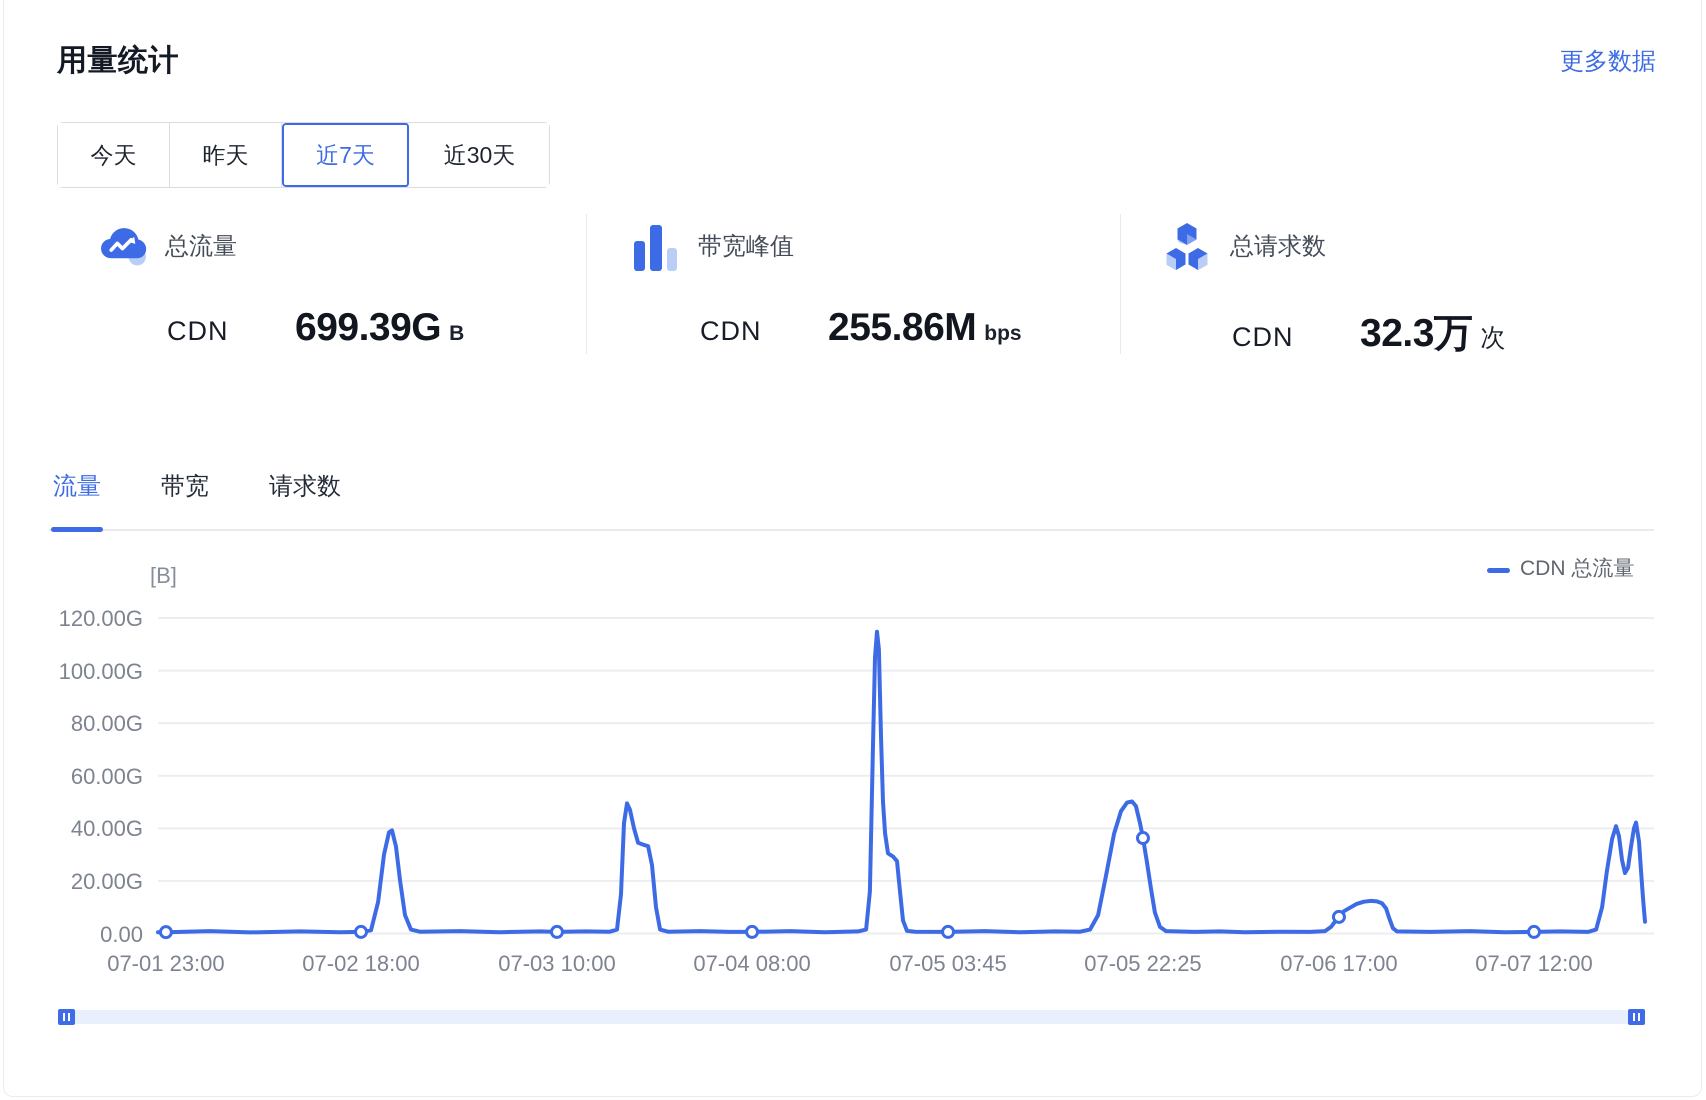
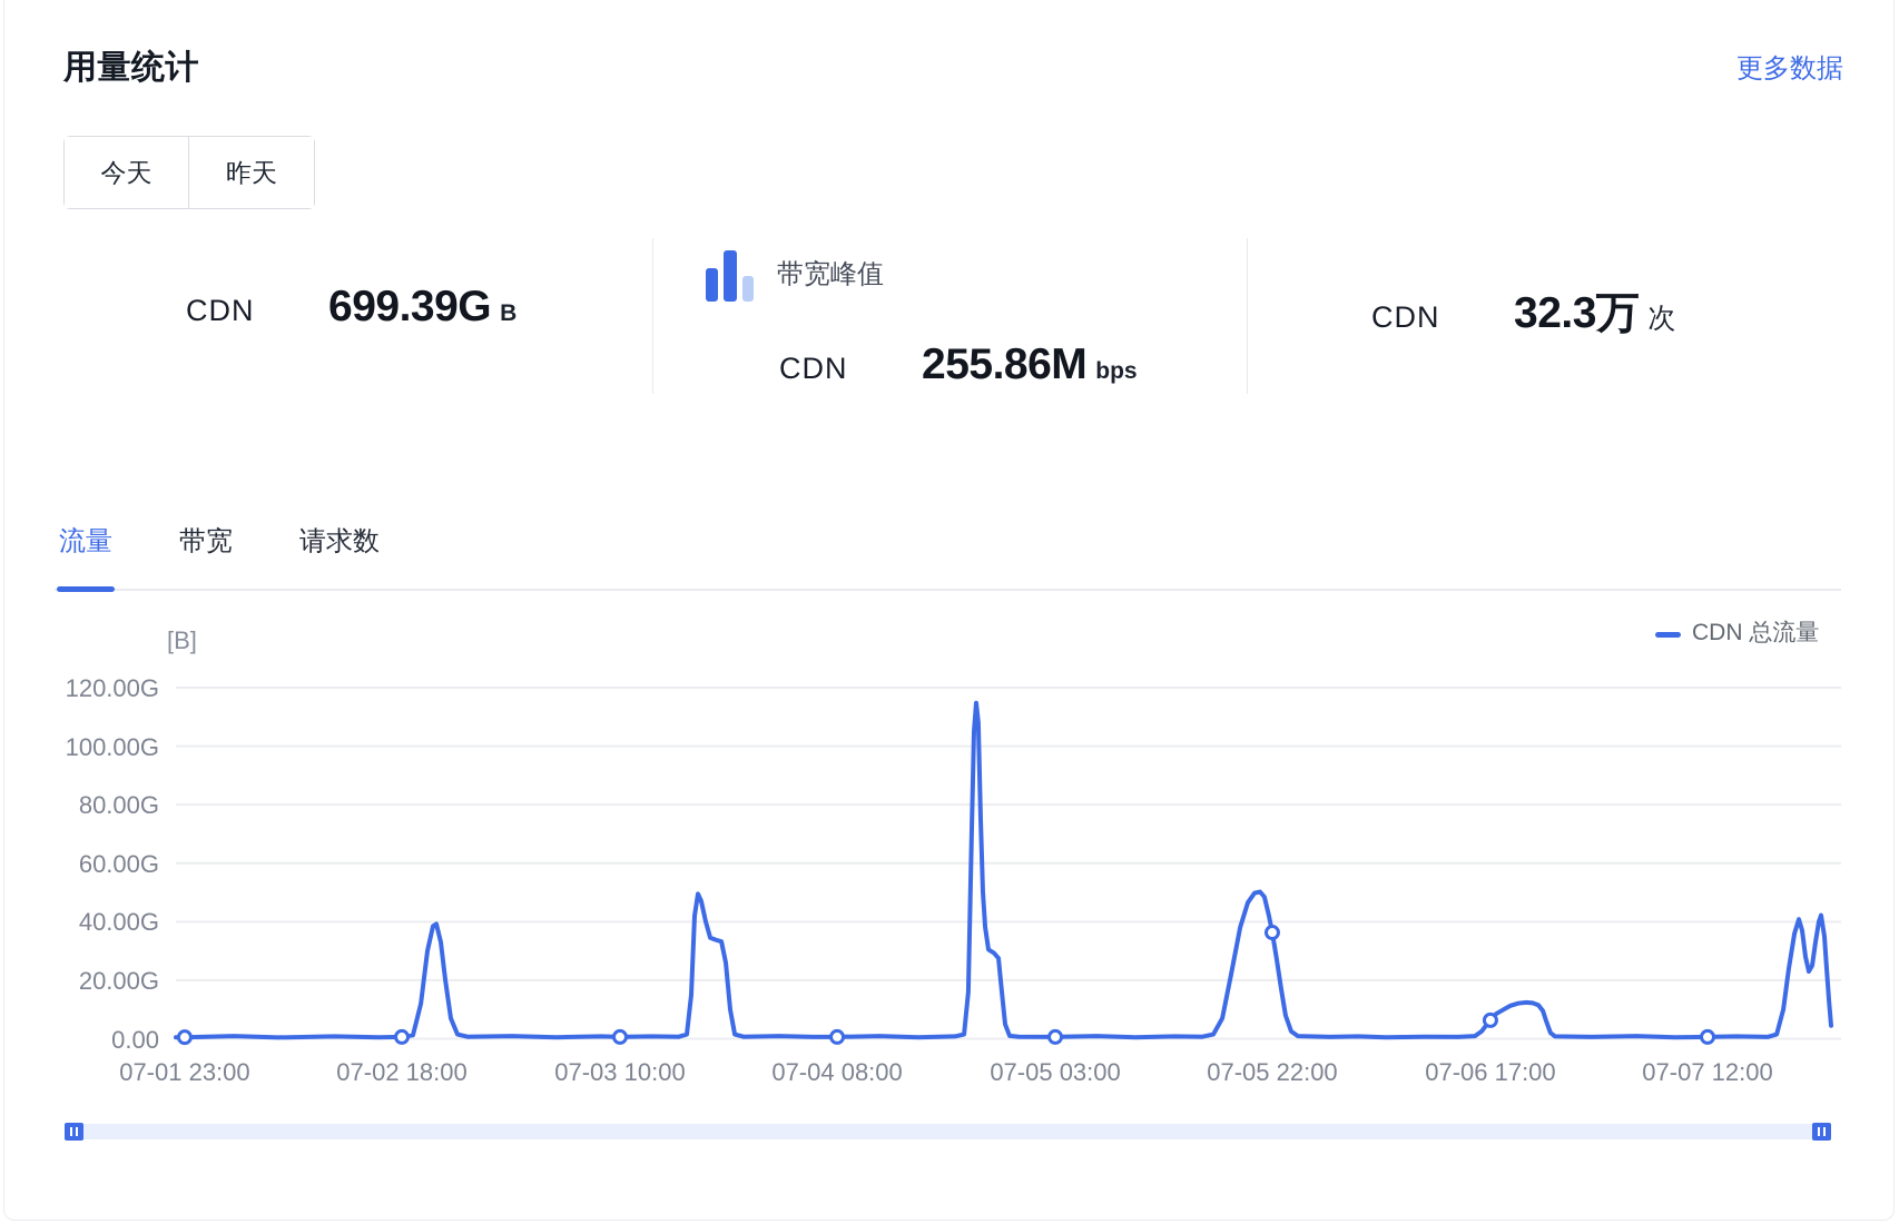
  用量统计
  更多数据
  今天
  昨天
- 近7天
- 近30天
- 总流量
  CDN
  699.39G
  B
  带宽峰值
  CDN
  255.86M
  bps
- 总请求数
  CDN
  32.3万
  次
  流量
  带宽
  请求数
  [B]
  CDN 总流量
  120.00G
  100.00G
  80.00G
  60.00G
  40.00G
  20.00G
  0.00
  07-01 23:00
  07-02 18:00
  07-03 10:00
  07-04 08:00
- 07-05 03:45
+ 07-05 03:00
- 07-05 22:25
+ 07-05 22:00
  07-06 17:00
  07-07 12:00
